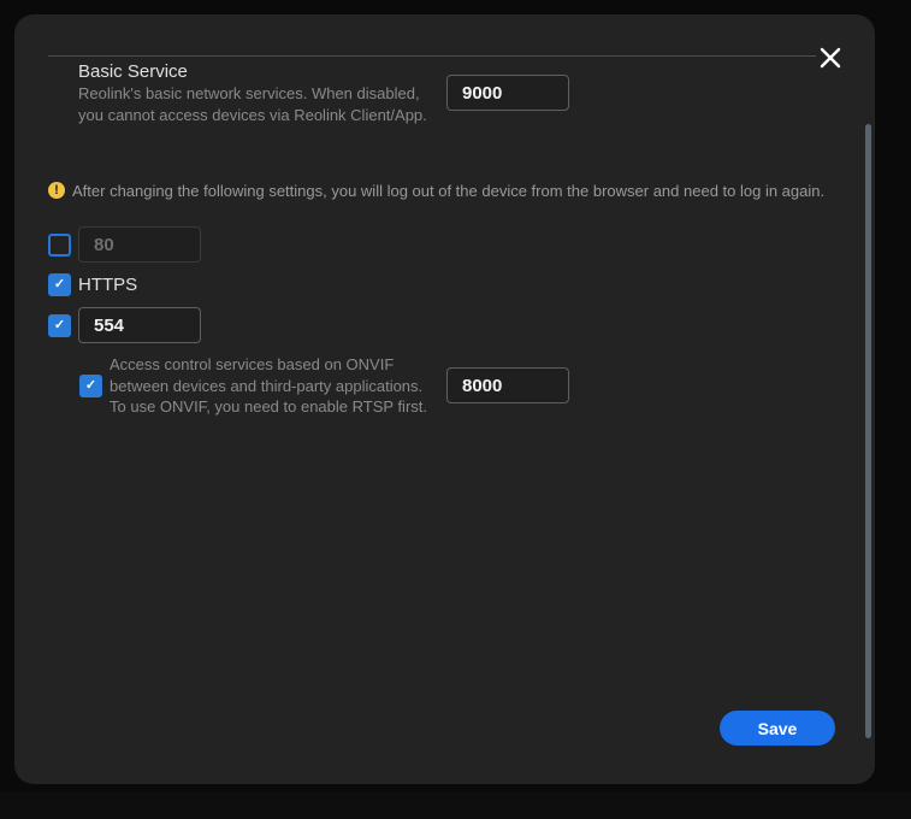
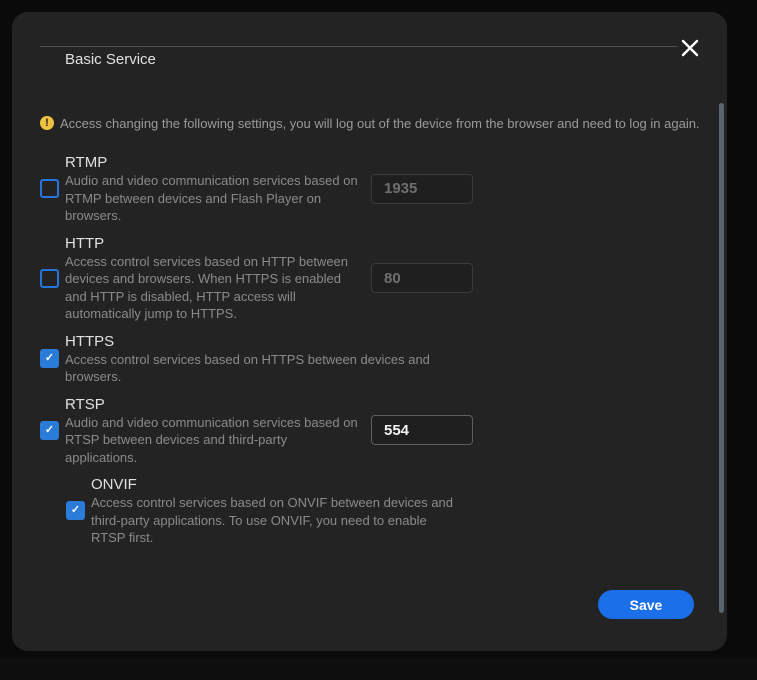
  Basic Service
- Reolink's basic network services. When disabled, you cannot access devices via Reolink Client/App.
- 9000
  !
- After changing the following settings, you will log out of the device from the browser and need to log in again.
+ Access changing the following settings, you will log out of the device from the browser and need to log in again.
+ RTMP
+ Audio and video communication services based on RTMP between devices and Flash Player on browsers.
+ 1935
+ HTTP
+ Access control services based on HTTP between devices and browsers. When HTTPS is enabled and HTTP is disabled, HTTP access will automatically jump to HTTPS.
  80
  ✓
  HTTPS
+ Access control services based on HTTPS between devices and browsers.
  ✓
+ RTSP
+ Audio and video communication services based on RTSP between devices and third-party applications.
  554
  ✓
+ ONVIF
  Access control services based on ONVIF between devices and third-party applications. To use ONVIF, you need to enable RTSP first.
- 8000
  Save
